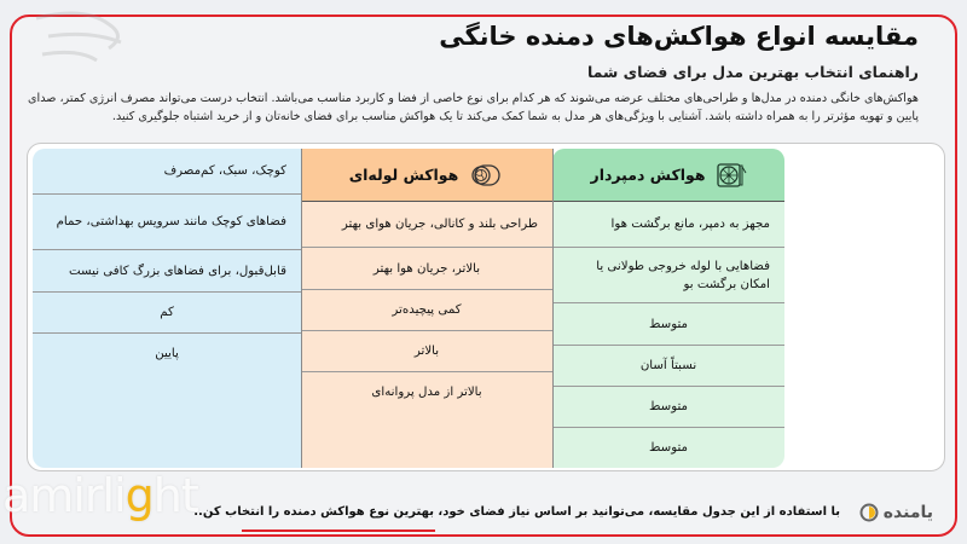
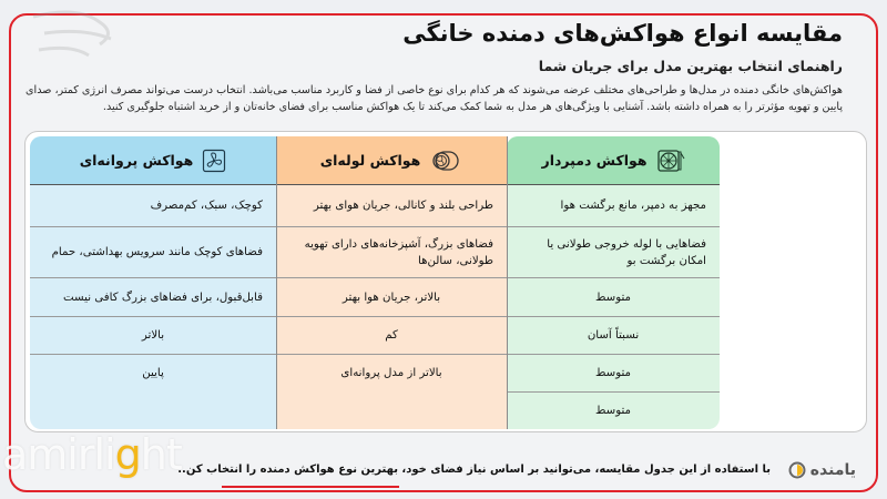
  مقایسه انواع هواکش‌های دمنده خانگی
- راهنمای انتخاب بهترین مدل برای فضای شما
+ راهنمای انتخاب بهترین مدل برای جریان شما
  هواکش‌های خانگی دمنده در مدل‌ها و طراحی‌های مختلف عرضه می‌شوند که هر کدام برای نوع خاصی از فضا و کاربرد مناسب می‌باشد. انتخاب درست می‌تواند مصرف انرژی کمتر، صدای پایین و تهویه مؤثرتر را به همراه داشته باشد. آشنایی با ویژگی‌های هر مدل به شما کمک می‌کند تا یک هواکش مناسب برای فضای خانه‌تان و از خرید اشتباه جلوگیری کنید.
  هواکش دمپردار
  مجهز به دمپر، مانع برگشت هوا
  فضاهایی با لوله خروجی طولانی یا امکان برگشت بو
  متوسط
  نسبتاً آسان
  متوسط
  متوسط
  هواکش لوله‌ای
  طراحی بلند و کانالی، جریان هوای بهتر
+ فضاهای بزرگ، آشپزخانه‌های دارای تهویه طولانی، سالن‌ها
  بالاتر، جریان هوا بهتر
- کمی پیچیده‌تر
- بالاتر
+ کم
  بالاتر از مدل پروانه‌ای
+ هواکش پروانه‌ای
  کوچک، سبک، کم‌مصرف
  فضاهای کوچک مانند سرویس بهداشتی، حمام
  قابل‌قبول، برای فضاهای بزرگ کافی نیست
- کم
+ بالاتر
  پایین
  با استفاده از این جدول مقایسه، می‌توانید بر اساس نیاز فضای خود، بهترین نوع هواکش دمنده را انتخاب کن..
  یامنده
  amirlight
